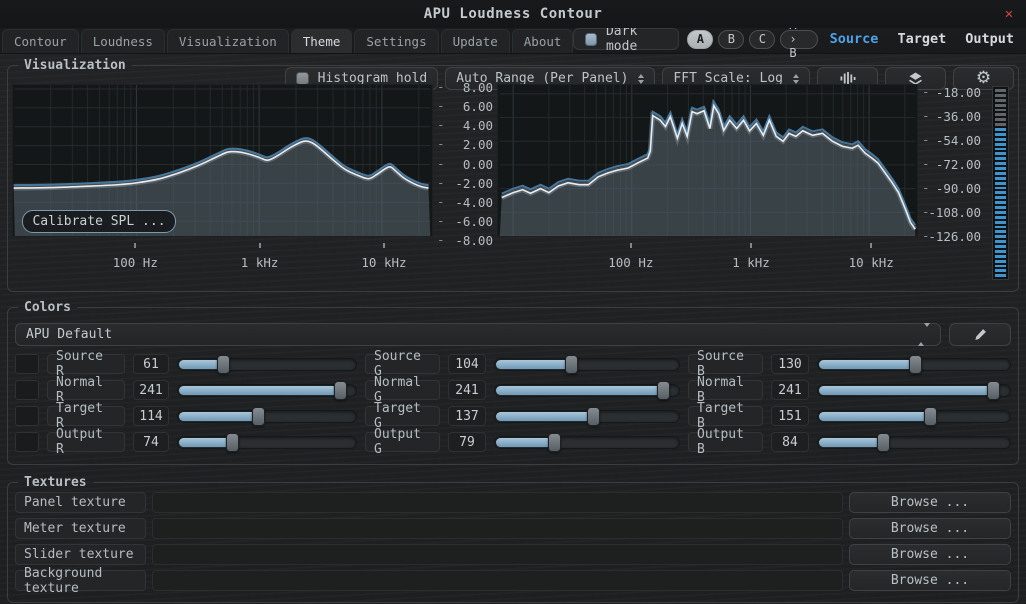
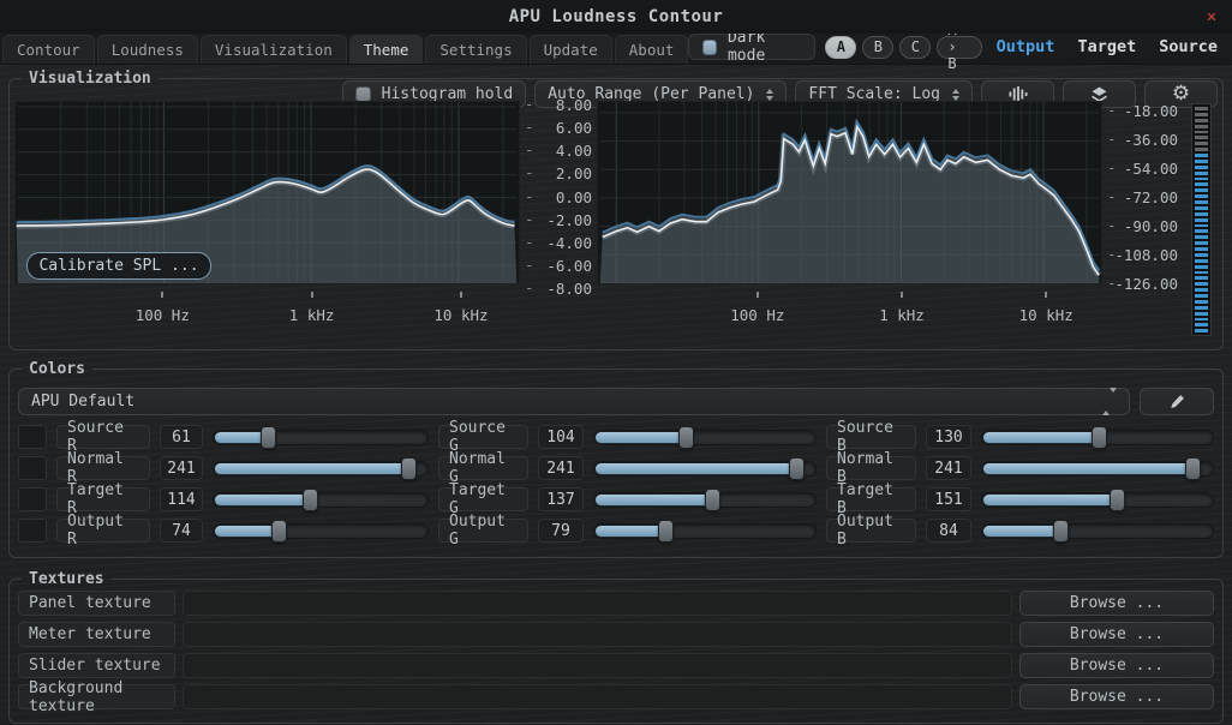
  APU Loudness Contour
  ✕
  Contour
  Loudness
  Visualization
  Theme
  Settings
  Update
  About
  Dark mode
  A
  B
  C
- Source
+ Output
  Target
- Output
+ Source
  Visualization
  Histogram hold
  Auto Range (Per Panel)
  FFT Scale: Log
  ⚙
  Calibrate SPL ...
  -
  8.00
  -
  6.00
  -
  4.00
  -
  2.00
  -
  0.00
  -
  -2.00
  -
  -4.00
  -
  -6.00
  -
  -8.00
  100 Hz
  1 kHz
  10 kHz
  -
  -18.00
  -
  -36.00
  -
  -54.00
  -
  -72.00
  -
  -90.00
  -
  -108.00
  -
  -126.00
  100 Hz
  1 kHz
  10 kHz
  Colors
  APU Default
  Source R
  61
  Source G
  104
  Source B
  130
  Normal R
  241
  Normal G
  241
  Normal B
  241
  Target R
  114
  Target G
  137
  Target B
  151
  Output R
  74
  Output G
  79
  Output B
  84
  Textures
  Panel texture
  Browse ...
  Meter texture
  Browse ...
  Slider texture
  Browse ...
  Background texture
  Browse ...
